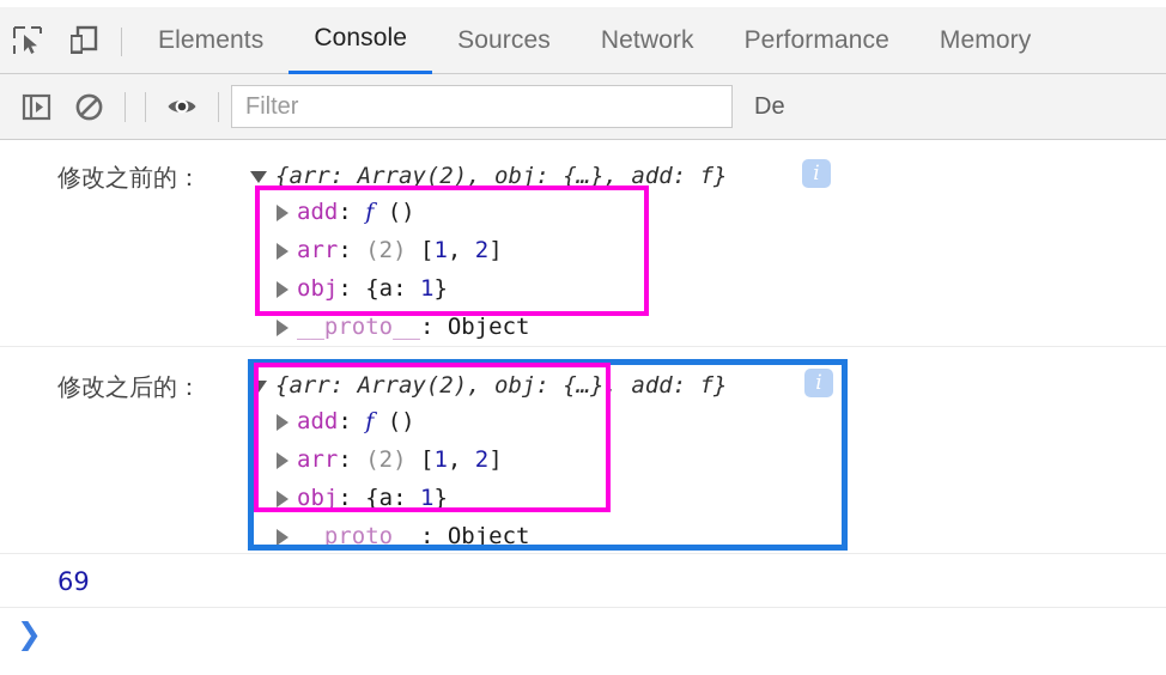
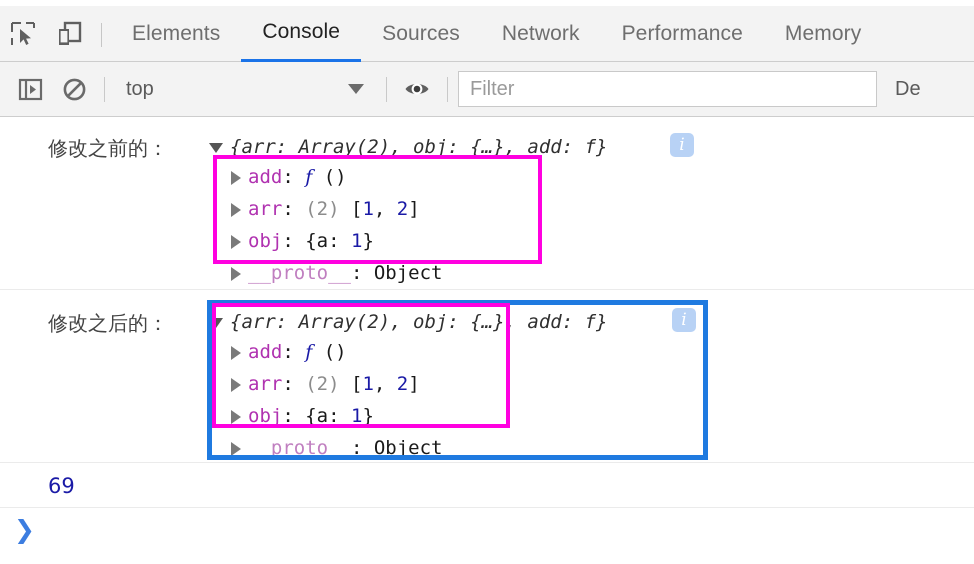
  Elements
  Console
  Sources
  Network
  Performance
  Memory
+ top
  Filter
  De
  修改之前的：
  {arr: Array(2), obj: {…}, add: f}
  i
  add: f ()
  arr: (2) [1, 2]
  obj: {a: 1}
  __proto__: Object
  修改之后的：
  {arr: Array(2), obj: {…}, add: f}
  i
  add: f ()
  arr: (2) [1, 2]
  obj: {a: 1}
  __proto__: Object
  69
  ❯
